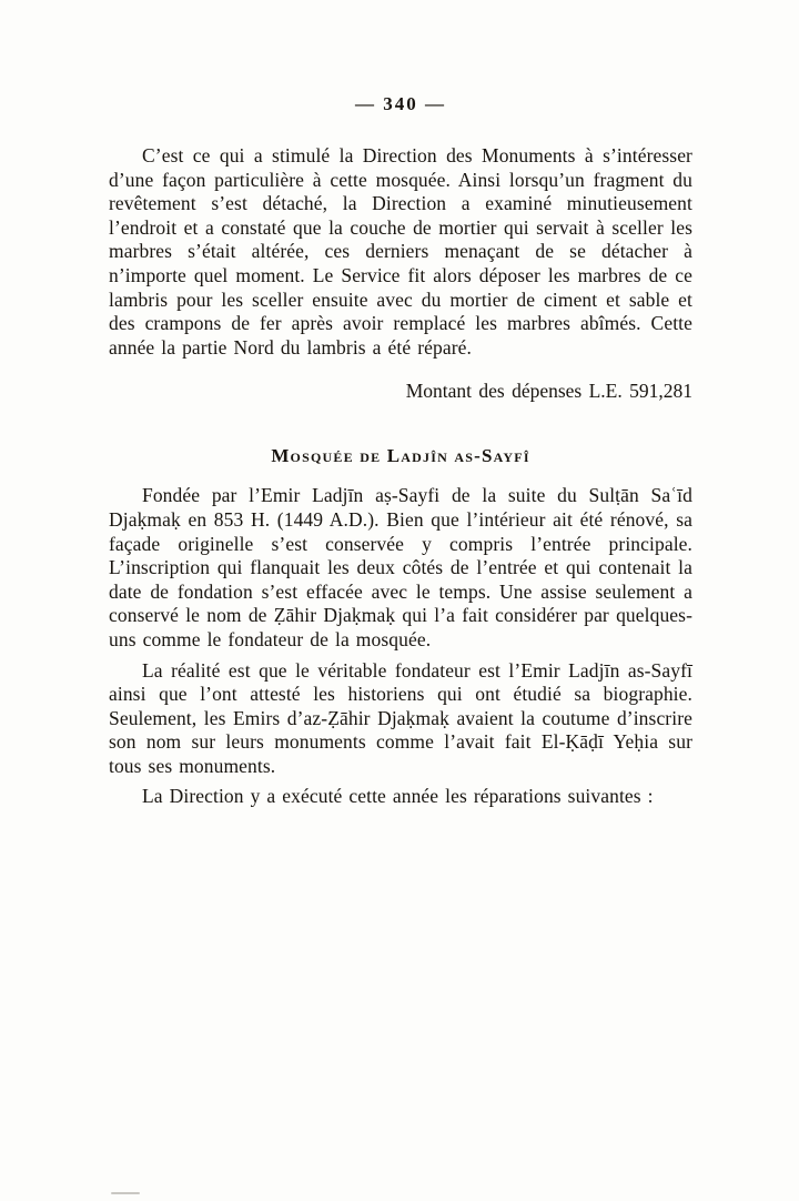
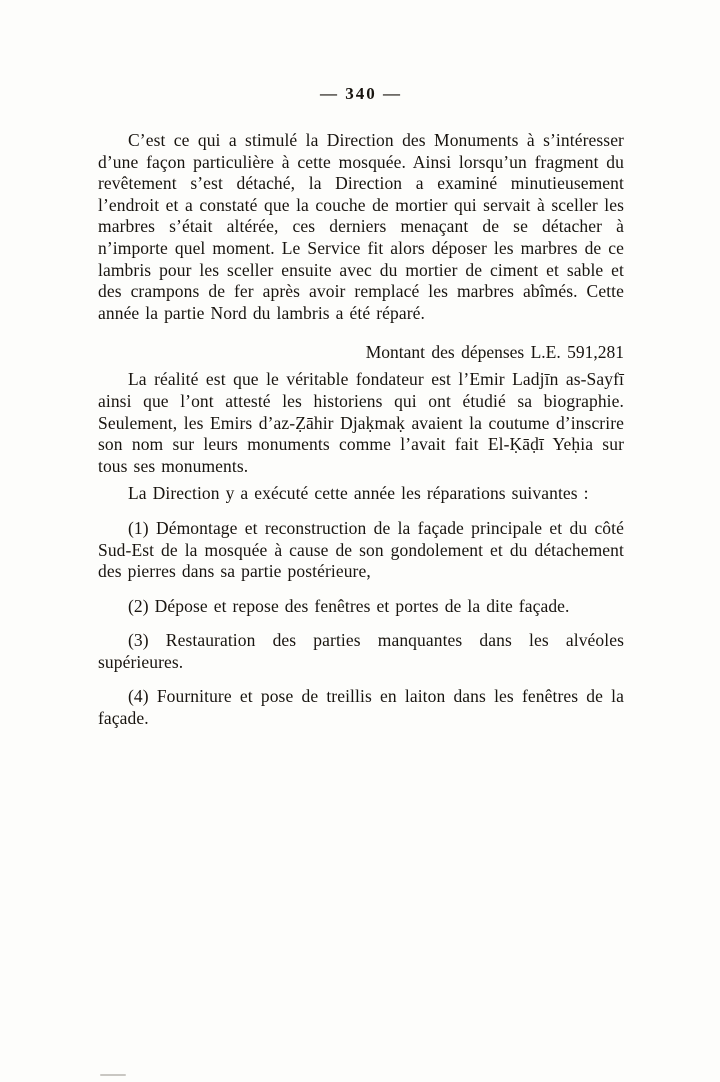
  — 340 —
  C’est ce qui a stimulé la Direction des Monuments à s’intéresser d’une façon particulière à cette mosquée. Ainsi lorsqu’un fragment du revêtement s’est détaché, la Direction a examiné minutieusement l’endroit et a constaté que la couche de mortier qui servait à sceller les marbres s’était altérée, ces derniers menaçant de se détacher à n’importe quel moment. Le Service fit alors déposer les marbres de ce lambris pour les sceller ensuite avec du mortier de ciment et sable et des crampons de fer après avoir remplacé les marbres abîmés. Cette année la partie Nord du lambris a été réparé.
  Montant des dépenses L.E. 591,281
- Mosquée de Ladjîn as-Sayfî
- Fondée par l’Emir Ladjīn aṣ-Sayfi de la suite du Sulṭān Saʿīd Djaḳmaḳ en 853 H. (1449 A.D.). Bien que l’intérieur ait été rénové, sa façade originelle s’est conservée y compris l’entrée principale. L’inscription qui flanquait les deux côtés de l’entrée et qui contenait la date de fondation s’est effacée avec le temps. Une assise seulement a conservé le nom de Ẓāhir Djaḳmaḳ qui l’a fait considérer par quelques-uns comme le fondateur de la mosquée.
  La réalité est que le véritable fondateur est l’Emir Ladjīn as-Sayfī ainsi que l’ont attesté les historiens qui ont étudié sa biographie. Seulement, les Emirs d’az-Ẓāhir Djaḳmaḳ avaient la coutume d’inscrire son nom sur leurs monuments comme l’avait fait El-Ḳāḍī Yeḥia sur tous ses monuments.
  La Direction y a exécuté cette année les réparations suivantes :
+ (1) Démontage et reconstruction de la façade principale et du côté Sud-Est de la mosquée à cause de son gondolement et du détachement des pierres dans sa partie postérieure,
+ (2) Dépose et repose des fenêtres et portes de la dite façade.
+ (3) Restauration des parties manquantes dans les alvéoles supérieures.
+ (4) Fourniture et pose de treillis en laiton dans les fenêtres de la façade.
